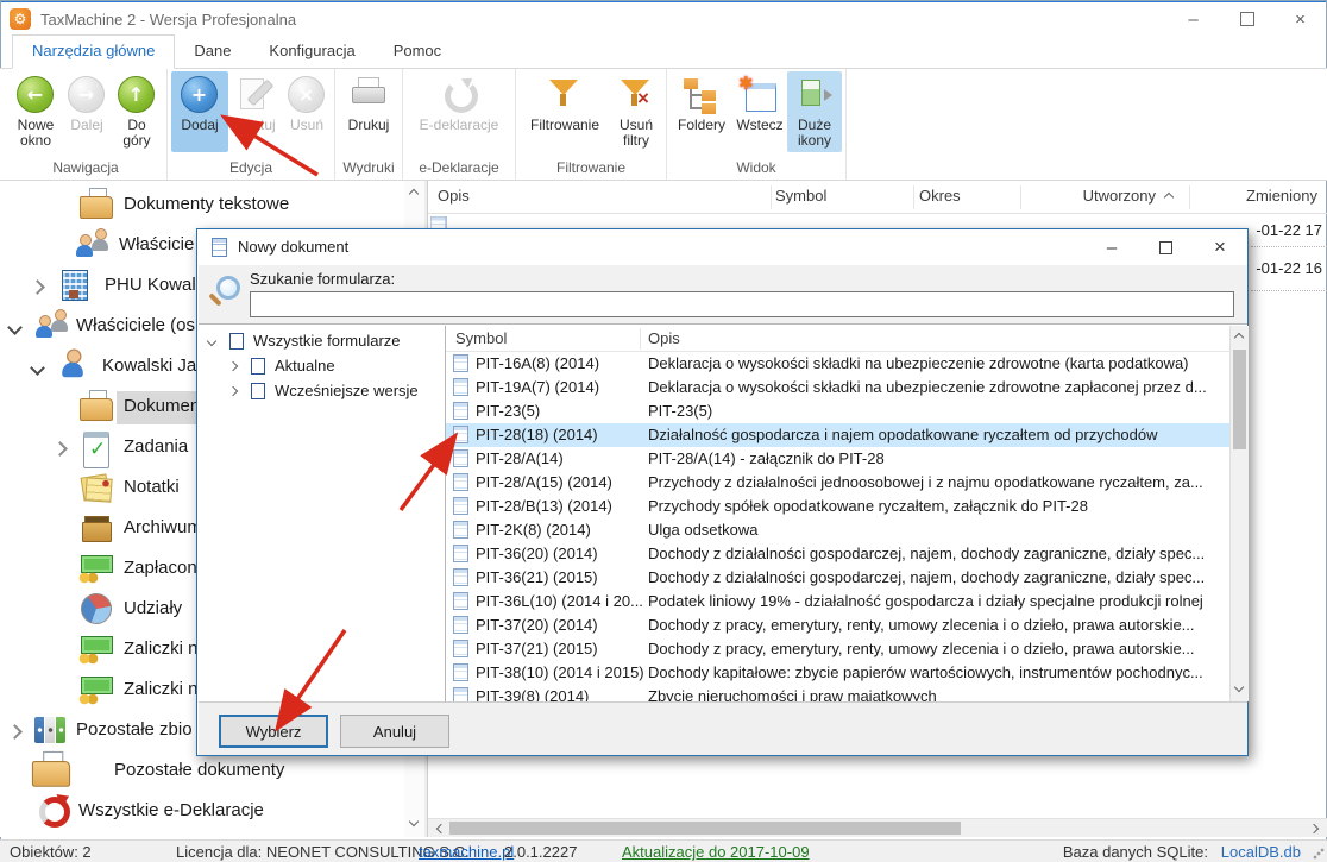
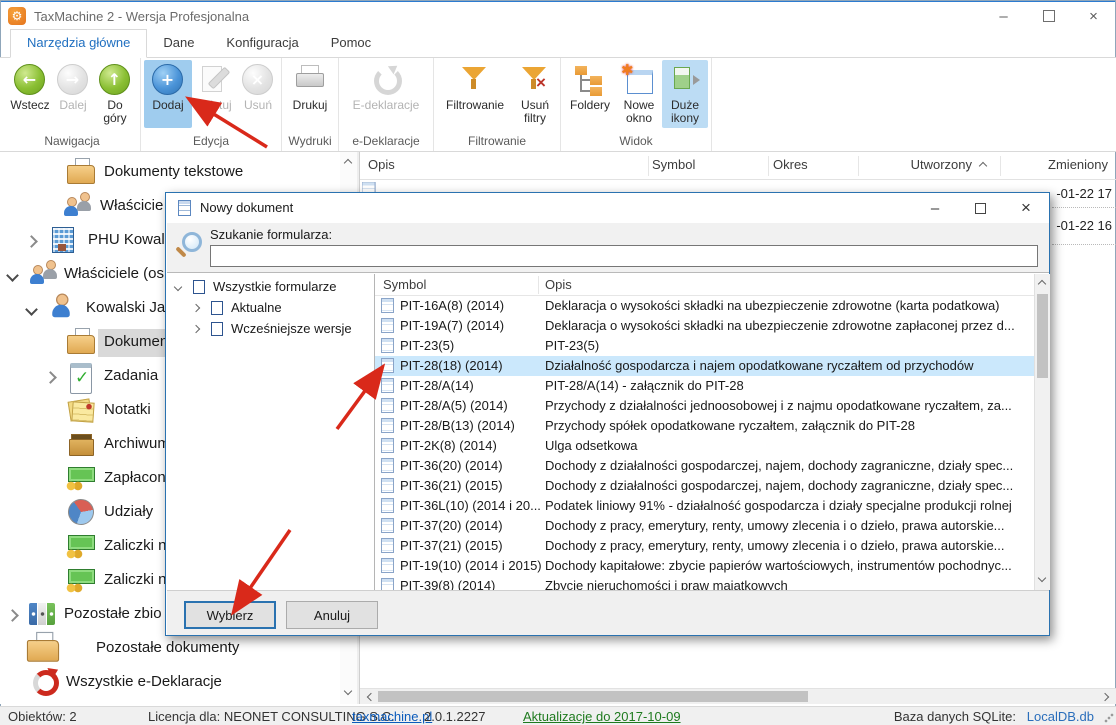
  ⚙
  TaxMachine 2 - Wersja Profesjonalna
  –
  ×
  Narzędzia główne
  Dane
  Konfiguracja
  Pomoc
  ←
- Nowe okno
+ Wstecz
  →
  Dalej
  ↑
  Do góry
  Nawigacja
  +
  Dodaj
  dytuj
  ×
  Usuń
  Edycja
  Drukuj
  Wydruki
  E-deklaracje
  e-Deklaracje
  Filtrowanie
  ×
  Usuń filtry
  Filtrowanie
  Foldery
- Wstecz
+ Nowe okno
  Duże ikony
  Widok
  Dokumenty tekstowe
  Właścicie
  PHU Kowal
  Właściciele (os
  Kowalski Ja
  Dokume
  Zadania
  Notatki
  Archiwum
  Zapłacon
  Udziały
  Zaliczki n
  Zaliczki n
  Pozostałe zbio
  Pozostałe dokumenty
  Wszystkie e-Deklaracje
  Opis
  Symbol
  Okres
  Utworzony
  Zmieniony
  -01-22 17
  -01-22 16
  Obiektów: 2
  Licencja dla: NEONET CONSULTING S.C.
  taxmachine.pl
  2.0.1.2227
  Aktualizacje do 2017-10-09
  Baza danych SQLite:
  LocalDB.db
  Nowy dokument
  –
  ×
  Szukanie formularza:
  Wszystkie formularze
  Aktualne
  Wcześniejsze wersje
  Symbol
  Opis
  PIT-16A(8) (2014)
  Deklaracja o wysokości składki na ubezpieczenie zdrowotne (karta podatkowa)
  PIT-19A(7) (2014)
  Deklaracja o wysokości składki na ubezpieczenie zdrowotne zapłaconej przez d...
  PIT-23(5)
  PIT-23(5)
  PIT-28(18) (2014)
  Działalność gospodarcza i najem opodatkowane ryczałtem od przychodów
  PIT-28/A(14)
  PIT-28/A(14) - załącznik do PIT-28
- PIT-28/A(15) (2014)
+ PIT-28/A(5) (2014)
  Przychody z działalności jednoosobowej i z najmu opodatkowane ryczałtem, za...
  PIT-28/B(13) (2014)
  Przychody spółek opodatkowane ryczałtem, załącznik do PIT-28
  PIT-2K(8) (2014)
  Ulga odsetkowa
  PIT-36(20) (2014)
  Dochody z działalności gospodarczej, najem, dochody zagraniczne, działy spec...
  PIT-36(21) (2015)
  Dochody z działalności gospodarczej, najem, dochody zagraniczne, działy spec...
  PIT-36L(10) (2014 i 20...
- Podatek liniowy 19% - działalność gospodarcza i działy specjalne produkcji rolnej
+ Podatek liniowy 91% - działalność gospodarcza i działy specjalne produkcji rolnej
  PIT-37(20) (2014)
  Dochody z pracy, emerytury, renty, umowy zlecenia i o dzieło, prawa autorskie...
  PIT-37(21) (2015)
  Dochody z pracy, emerytury, renty, umowy zlecenia i o dzieło, prawa autorskie...
- PIT-38(10) (2014 i 2015)
+ PIT-19(10) (2014 i 2015)
  Dochody kapitałowe: zbycie papierów wartościowych, instrumentów pochodnyc...
  PIT-39(8) (2014)
  Zbycie nieruchomości i praw majątkowych
  Wybierz
  Anuluj
